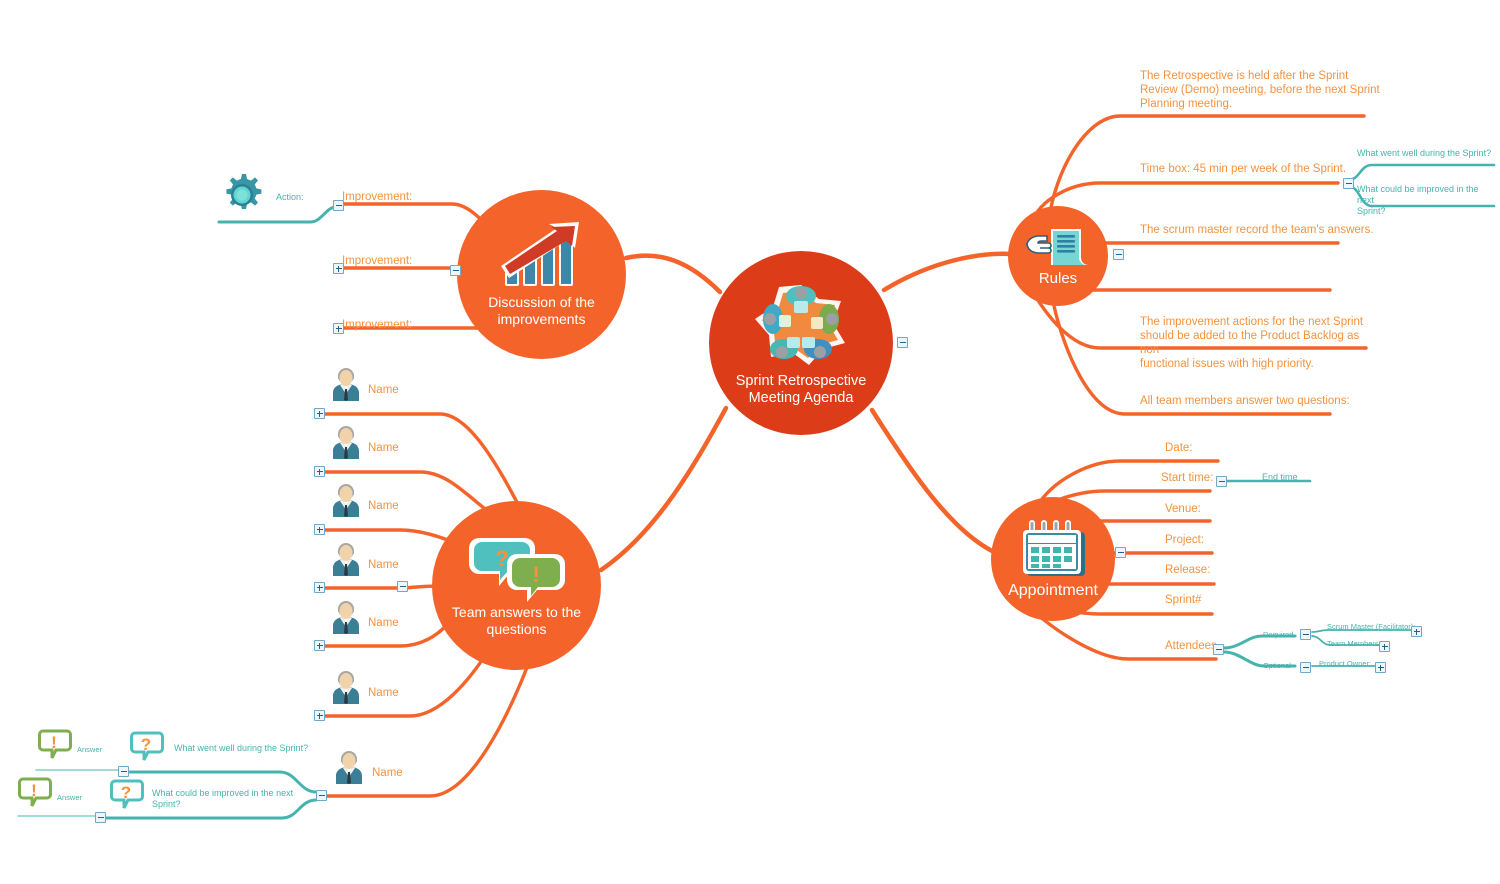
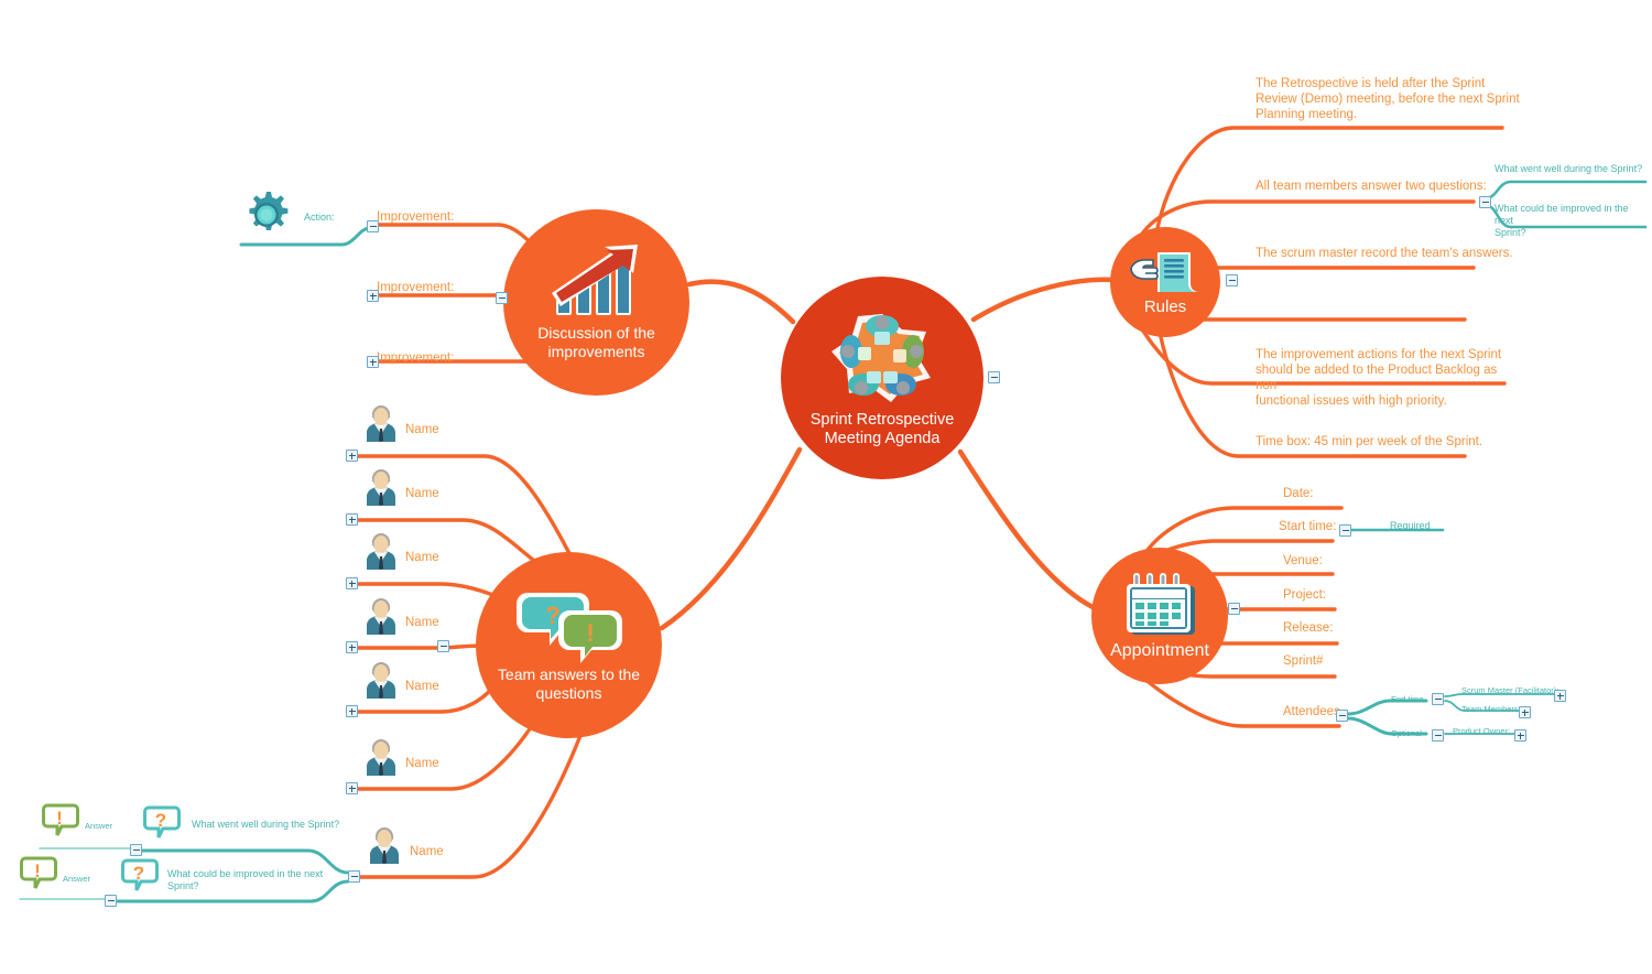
  Sprint Retrospective Meeting Agenda
  Discussion of the improvements
  Improvement:
  Improvement:
  mprovement:
  Action:
  ?
  !
  Team answers to the questions
  Name
  Name
  Name
  Name
  Name
  Name
  Name
  ?
  What went well during the Sprint?
  !
  Answer
  ?
  What could be improved in the next
  Sprint?
  !
  Answer
  Rules
  The Retrospective is held after the Sprint
  Review (Demo) meeting, before the next Sprint
  Planning meeting.
- Time box: 45 min per week of the Sprint.
+ All team members answer two questions:
  What went well during the Sprint?
  What could be improved in the next
  Sprint?
  The scrum master record the team's answers.
  The improvement actions for the next Sprint
  should be added to the Product Backlog as non
  functional issues with high priority.
- All team members answer two questions:
+ Time box: 45 min per week of the Sprint.
  Appointment
  Date:
  Start time:
- End time
+ Required
  Venue:
  Project:
  Release:
  Sprint#
  Attendee
- Required
+ End time
  Scrum Master (Facilitator
  Team Members
  Optional
  Product Owner:
